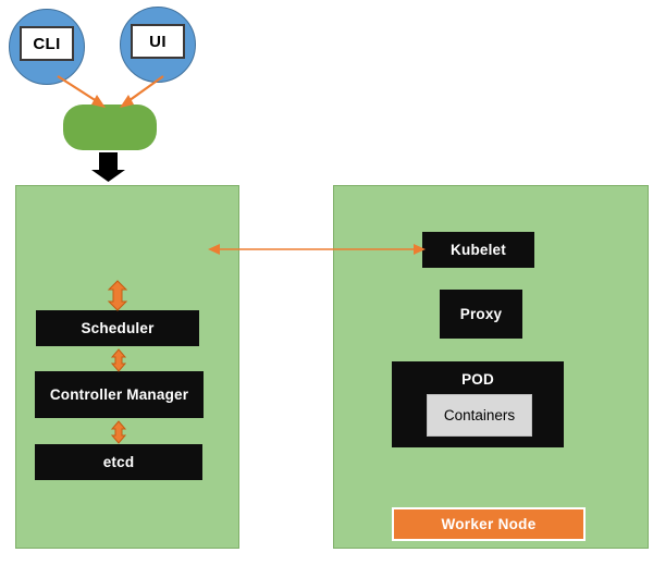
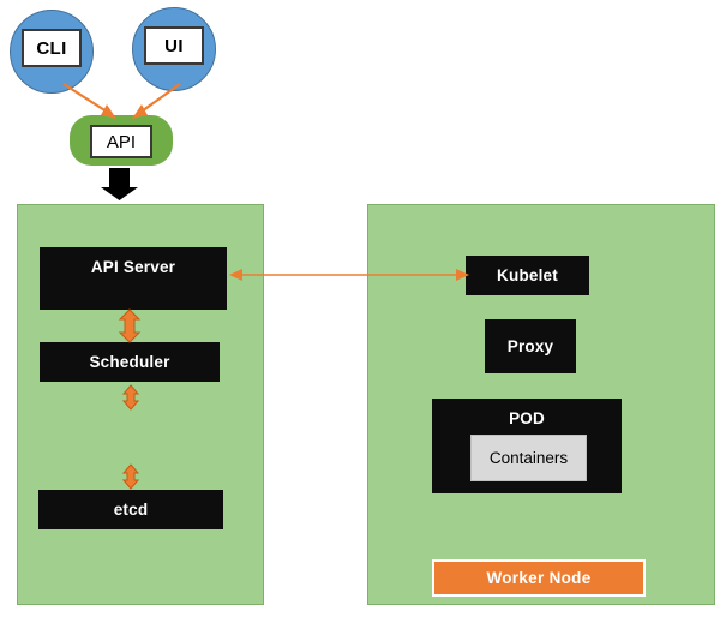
  CLI
  UI
+ API
+ API Server
  Scheduler
- Controller Manager
  etcd
  Kubelet
  Proxy
  POD
  Containers
  Worker Node
